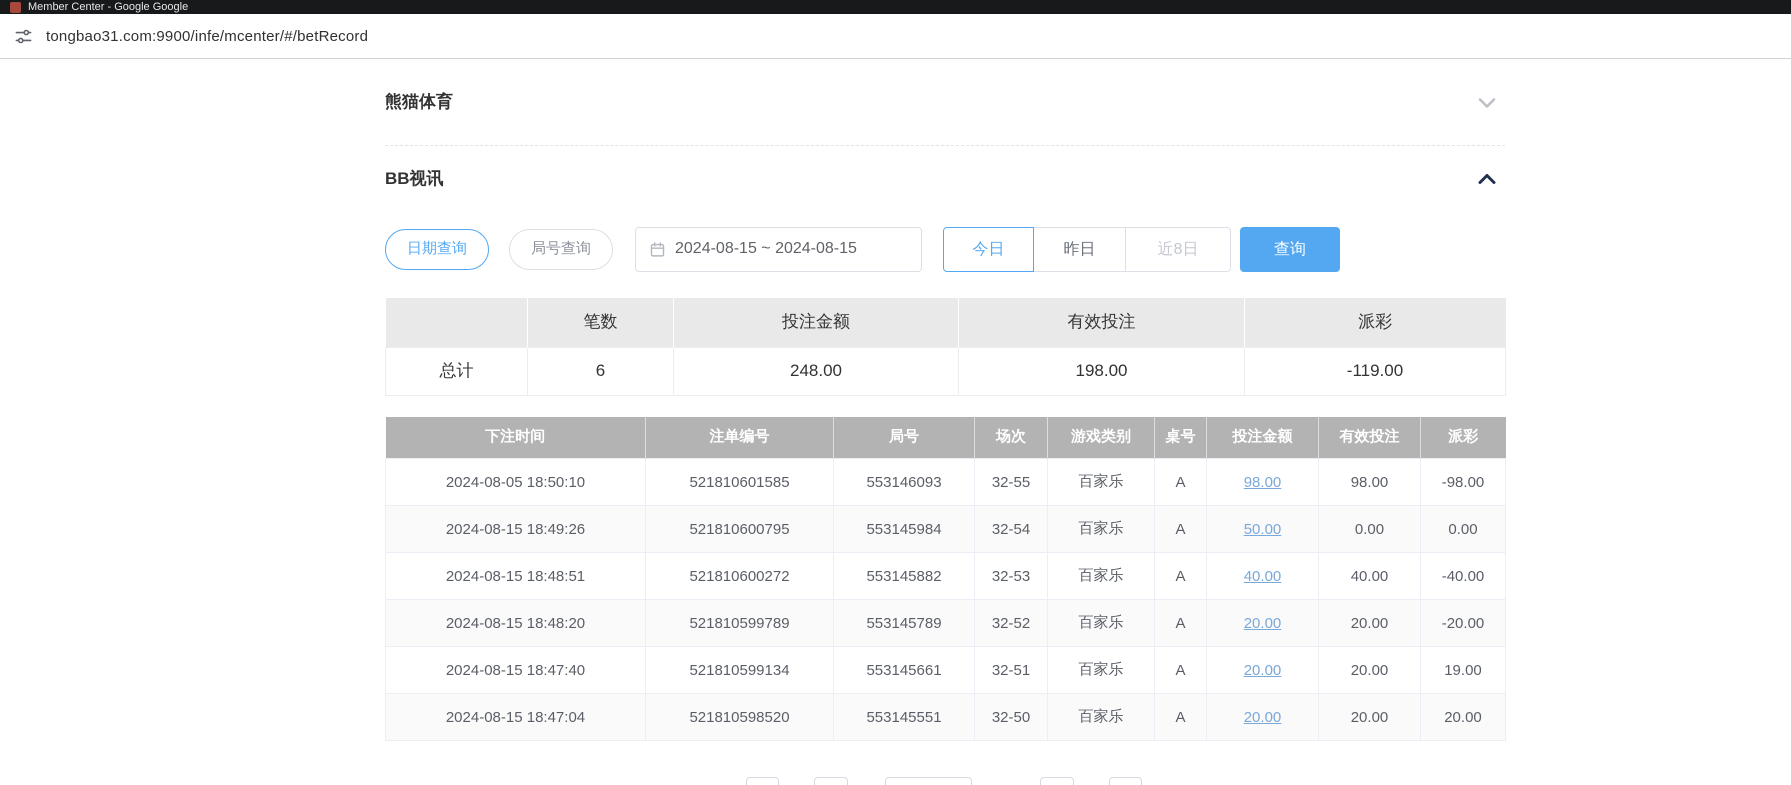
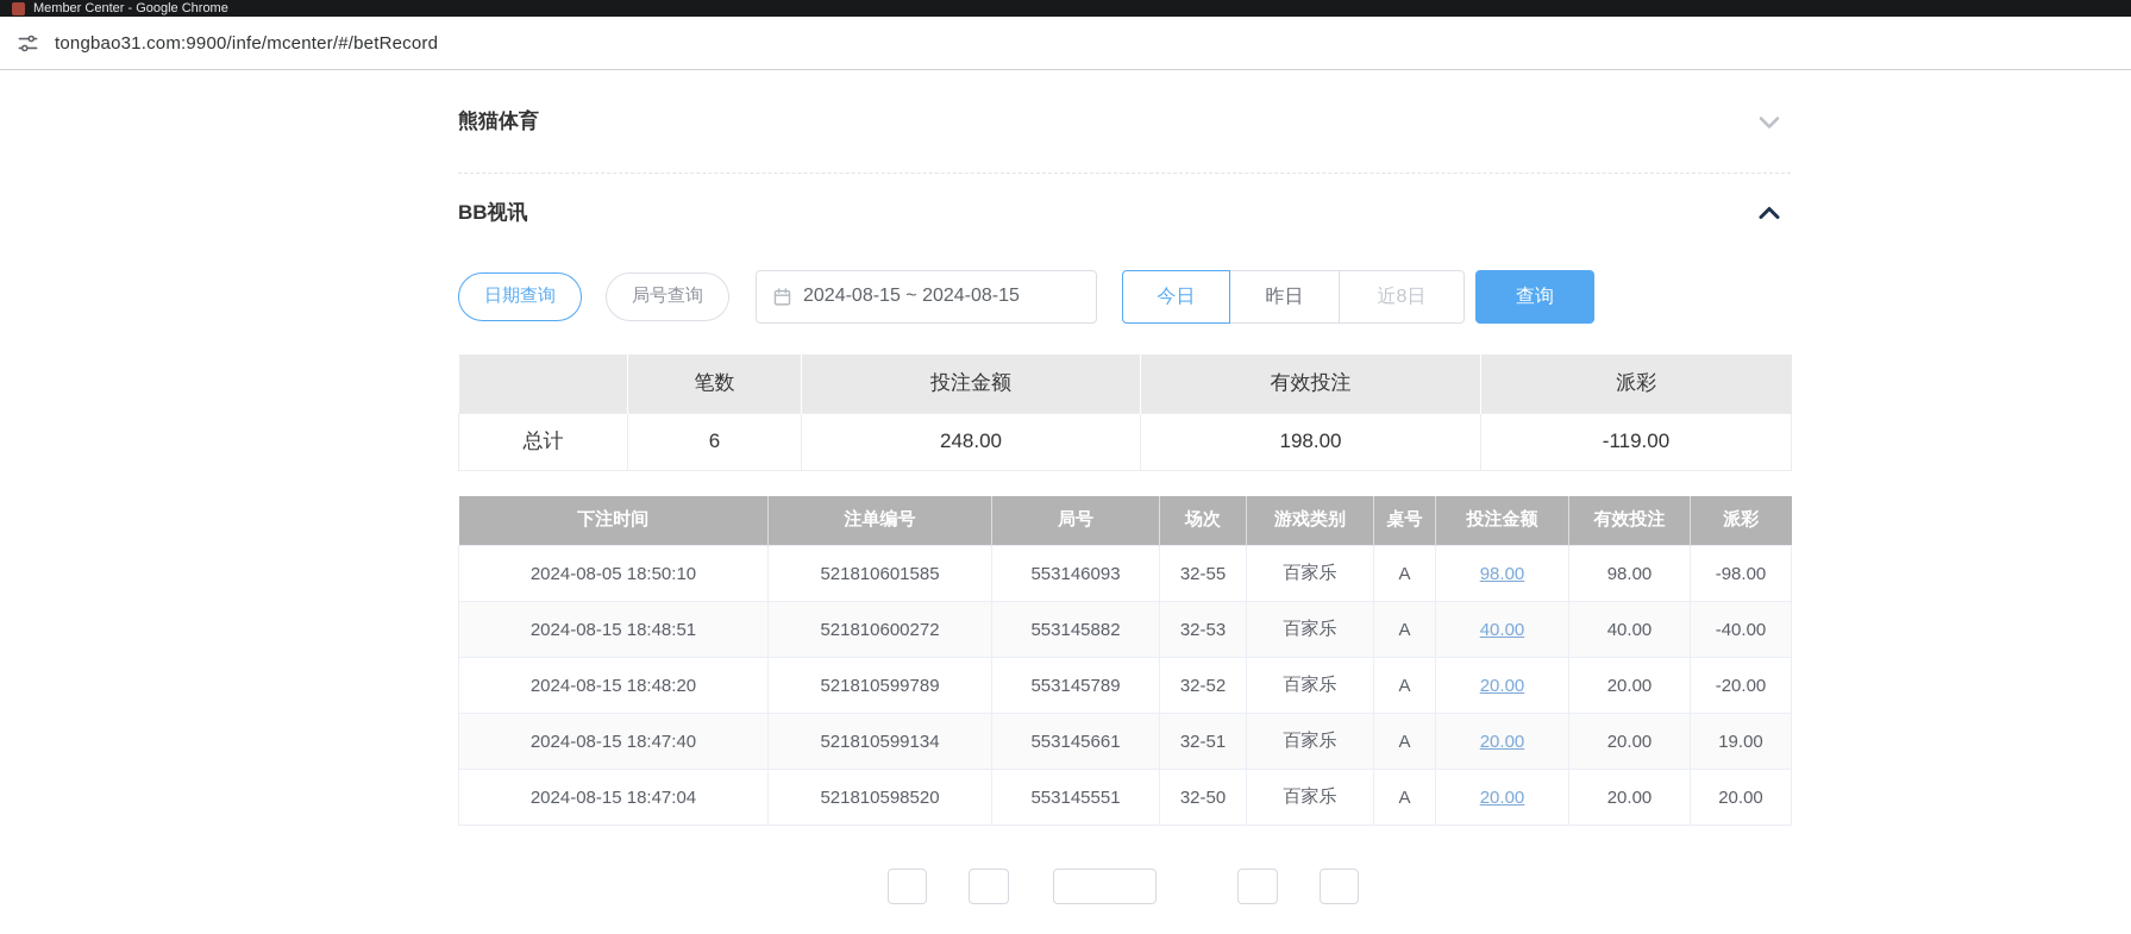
- Member Center - Google Google
+ Member Center - Google Chrome
  tongbao31.com:9900/infe/mcenter/#/betRecord
  熊猫体育
  BB视讯
  日期查询
  局号查询
  2024-08-15 ~ 2024-08-15
  今日
  昨日
  近8日
  查询
  	笔数	投注金额	有效投注	派彩
  总计	6	248.00	198.00	-119.00
  下注时间	注单编号	局号	场次	游戏类别	桌号	投注金额	有效投注	派彩
  2024-08-05 18:50:10	521810601585	553146093	32-55	百家乐	A	98.00	98.00	-98.00
- 2024-08-15 18:49:26	521810600795	553145984	32-54	百家乐	A	50.00	0.00	0.00
  2024-08-15 18:48:51	521810600272	553145882	32-53	百家乐	A	40.00	40.00	-40.00
  2024-08-15 18:48:20	521810599789	553145789	32-52	百家乐	A	20.00	20.00	-20.00
  2024-08-15 18:47:40	521810599134	553145661	32-51	百家乐	A	20.00	20.00	19.00
  2024-08-15 18:47:04	521810598520	553145551	32-50	百家乐	A	20.00	20.00	20.00
